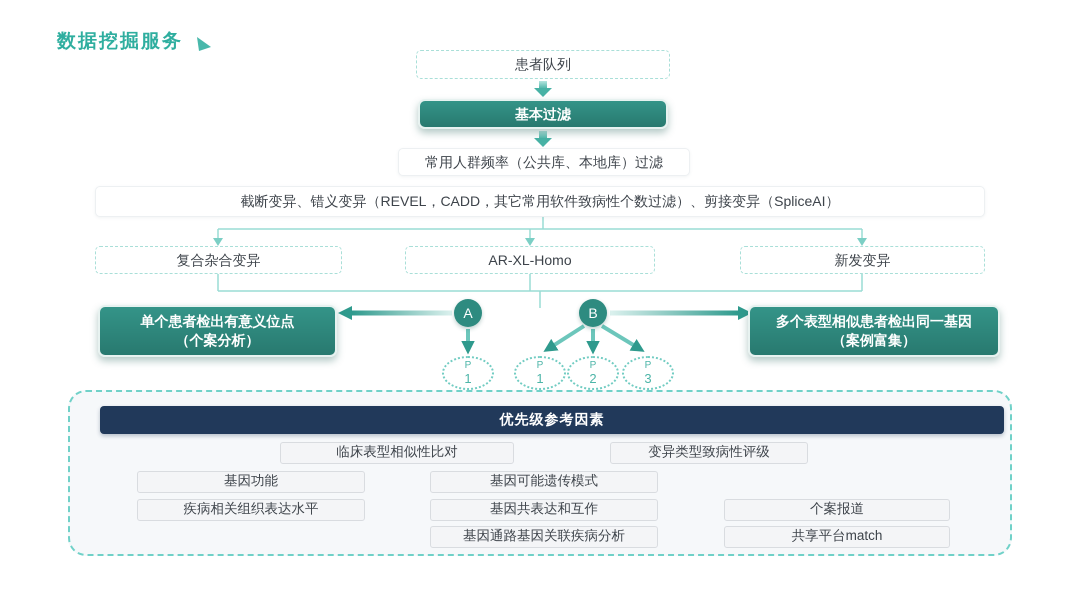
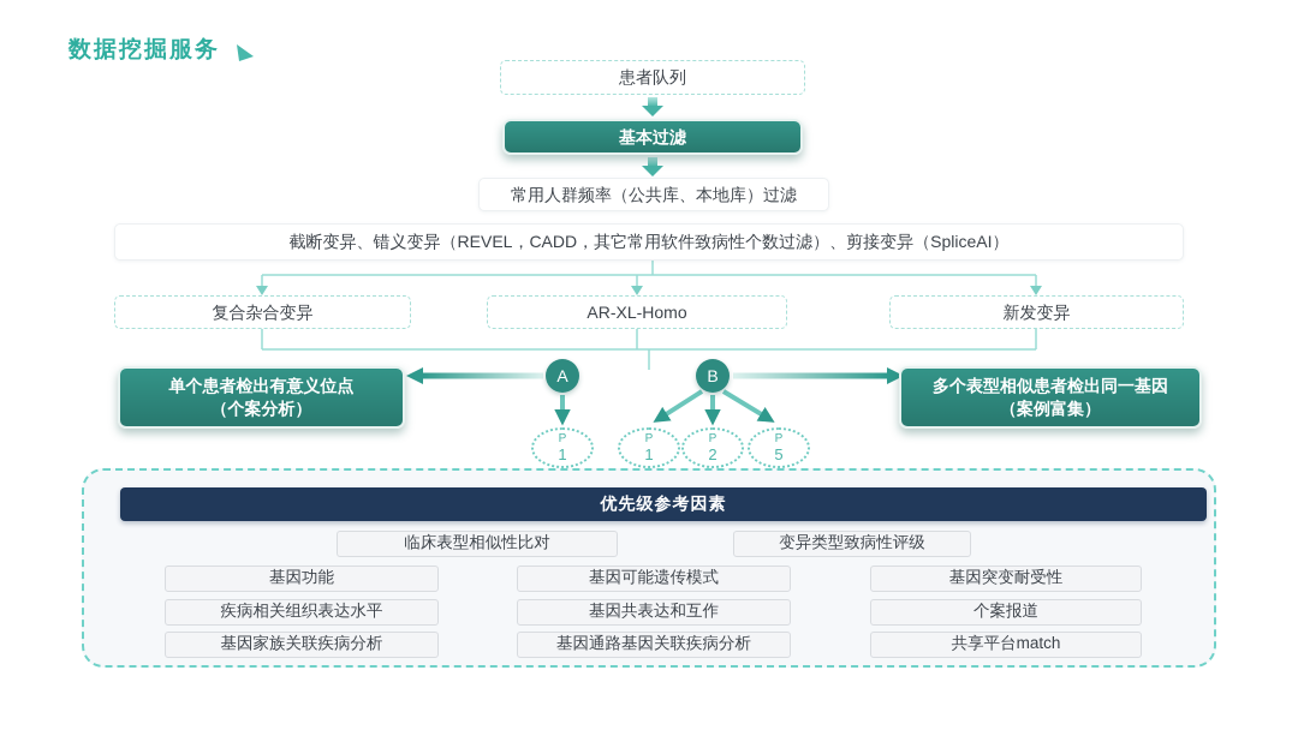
  数据挖掘服务
  患者队列
  基本过滤
  常用人群频率（公共库、本地库）过滤
  截断变异、错义变异（REVEL，CADD，其它常用软件致病性个数过滤）、剪接变异（SpliceAI）
  复合杂合变异
  AR-XL-Homo
  新发变异
  A
  B
  单个患者检出有意义位点
  （个案分析）
  多个表型相似患者检出同一基因
  （案例富集）
  P
  1
  P
  1
  P
  2
  P
- 3
+ 5
  优先级参考因素
  临床表型相似性比对
  变异类型致病性评级
  基因功能
  基因可能遗传模式
+ 基因突变耐受性
  疾病相关组织表达水平
  基因共表达和互作
  个案报道
+ 基因家族关联疾病分析
  基因通路基因关联疾病分析
  共享平台match
